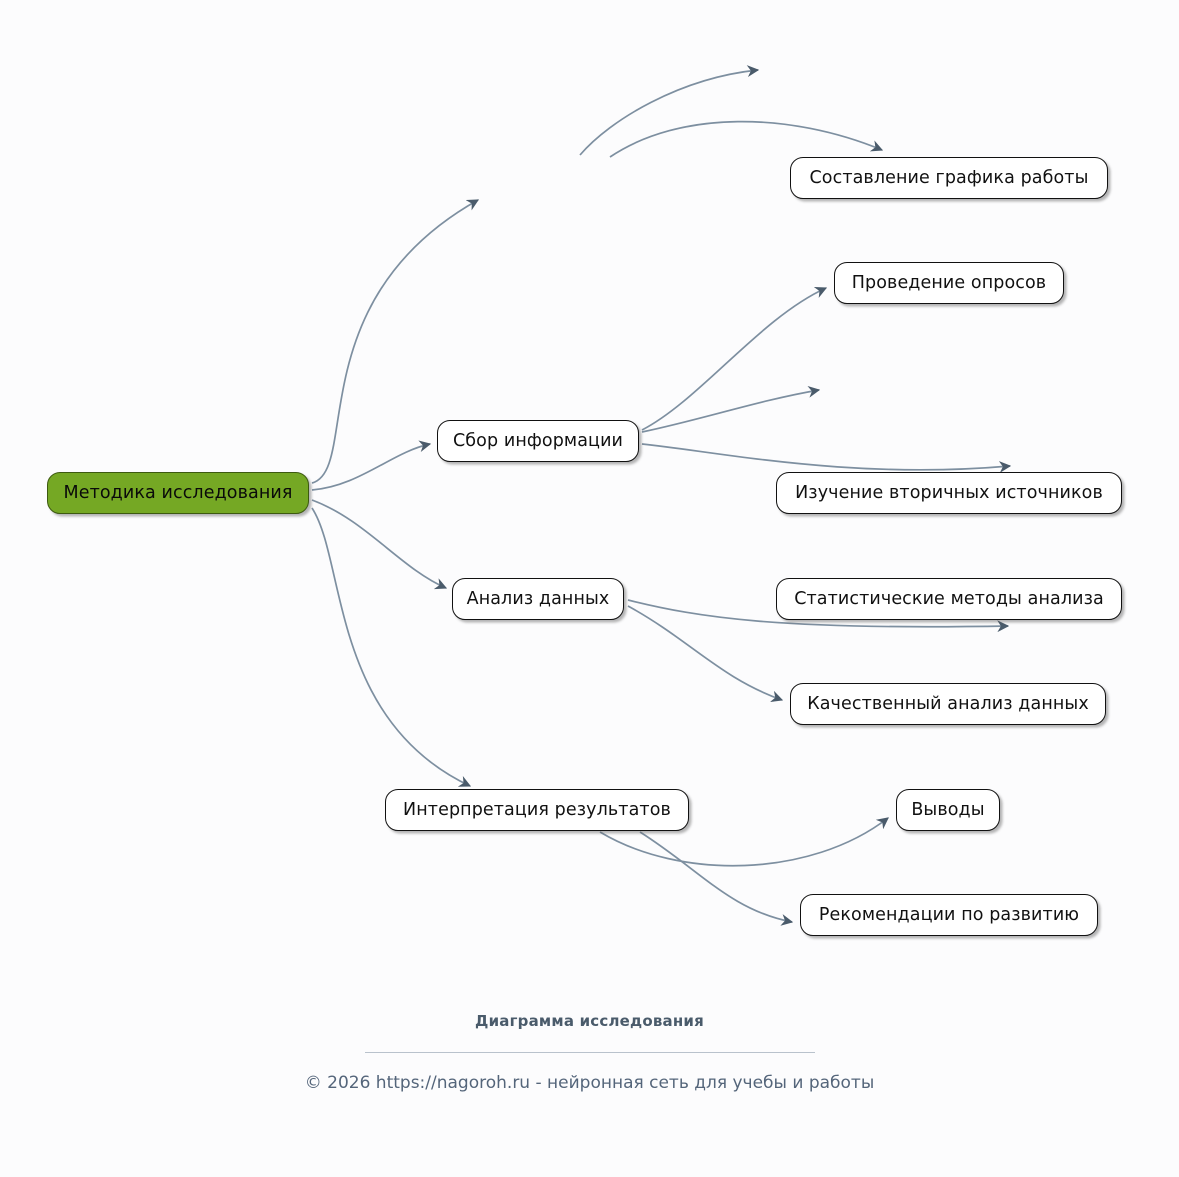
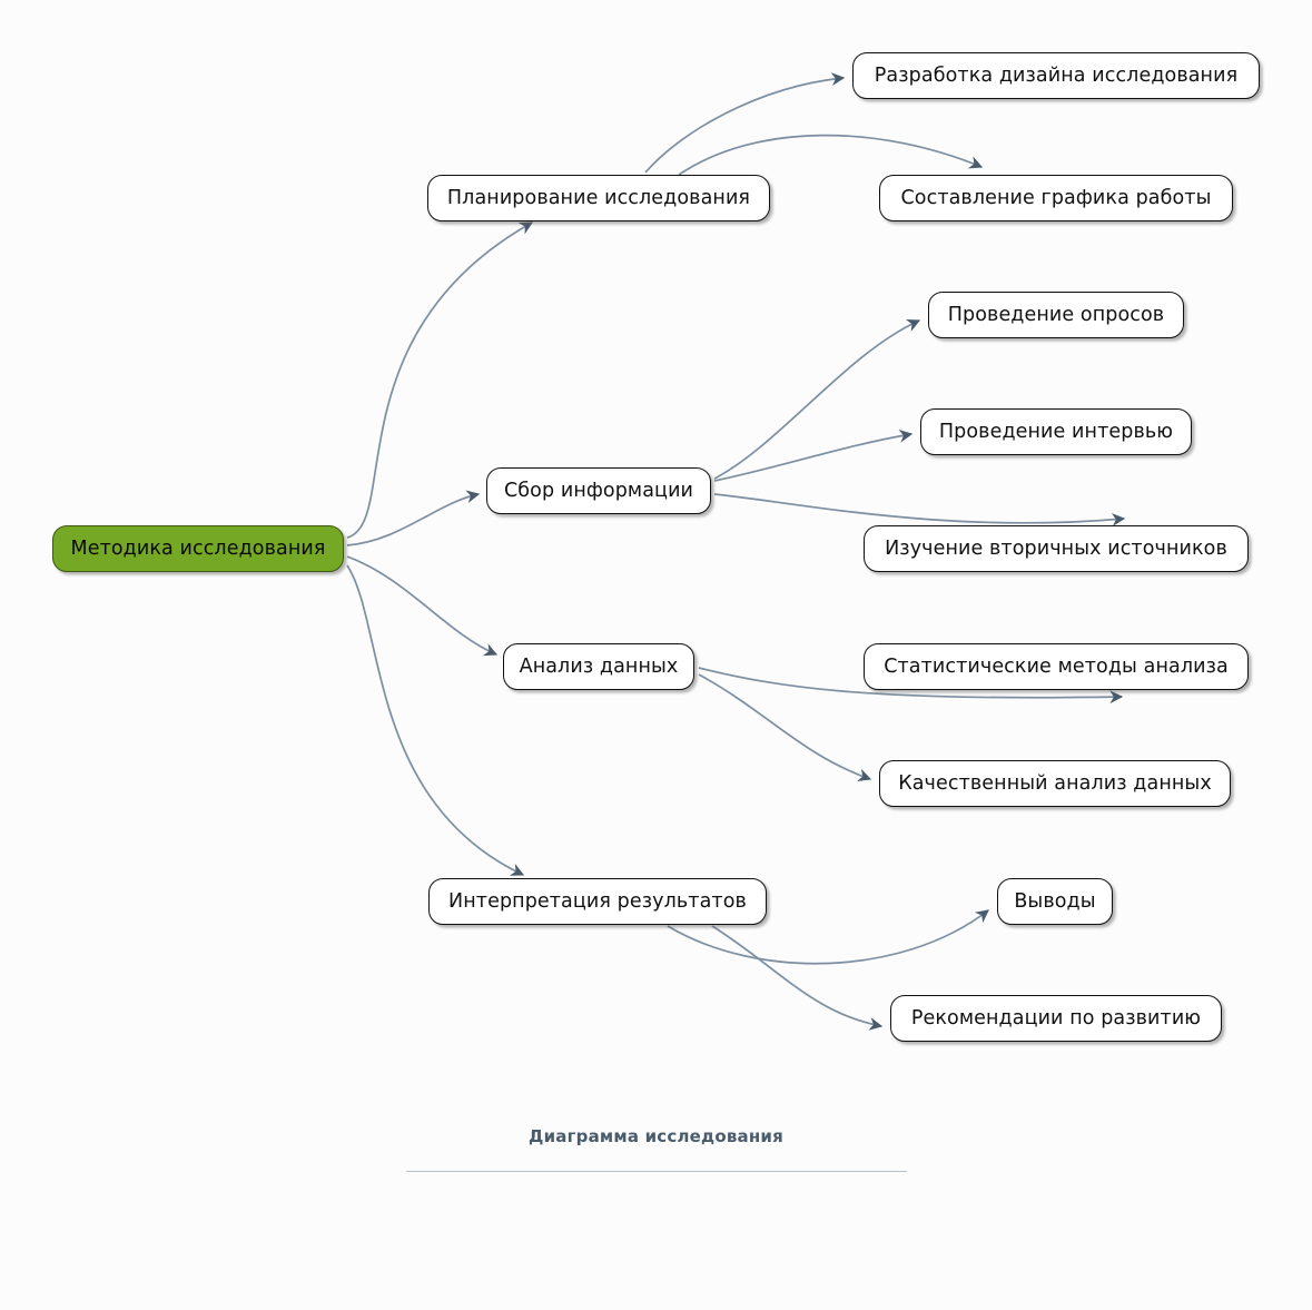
  Методика исследования
+ Планирование исследования
+ Разработка дизайна исследования
  Составление графика работы
  Сбор информации
  Проведение опросов
+ Проведение интервью
  Изучение вторичных источников
  Анализ данных
  Статистические методы анализа
  Качественный анализ данных
  Интерпретация результатов
  Выводы
  Рекомендации по развитию
  Диаграмма исследования
- © 2026 https://nagoroh.ru - нейронная сеть для учебы и работы
